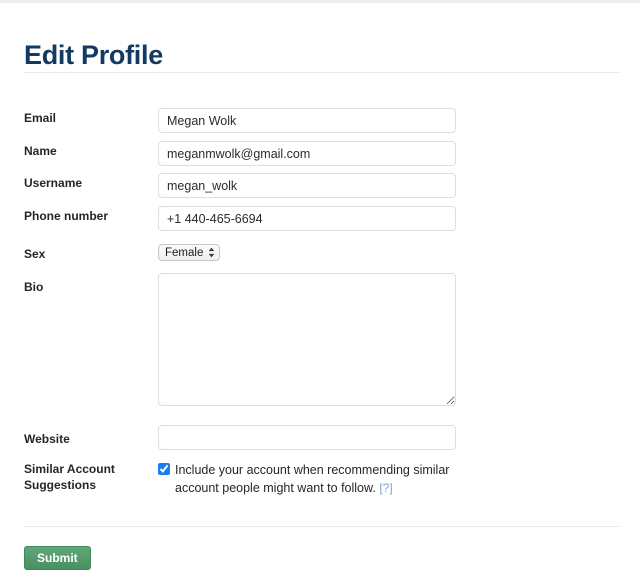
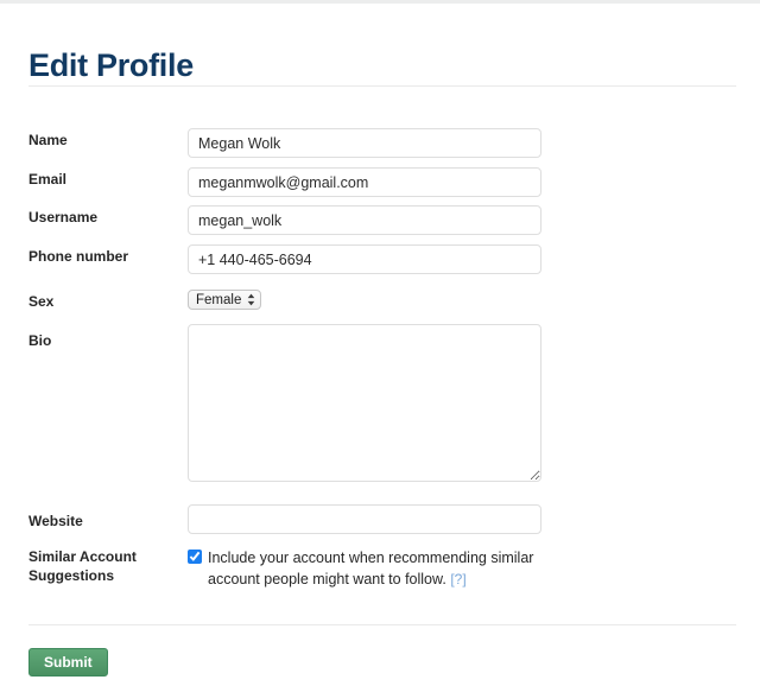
  Edit Profile
- Email
+ Name
  Megan Wolk
- Name
+ Email
  meganmwolk@gmail.com
  Username
  megan_wolk
  Phone number
  +1 440-465-6694
  Sex
  Female
  Bio
  Website
  Similar Account
  Suggestions
  Include your account when recommending similar account people might want to follow. [?]
  Submit
